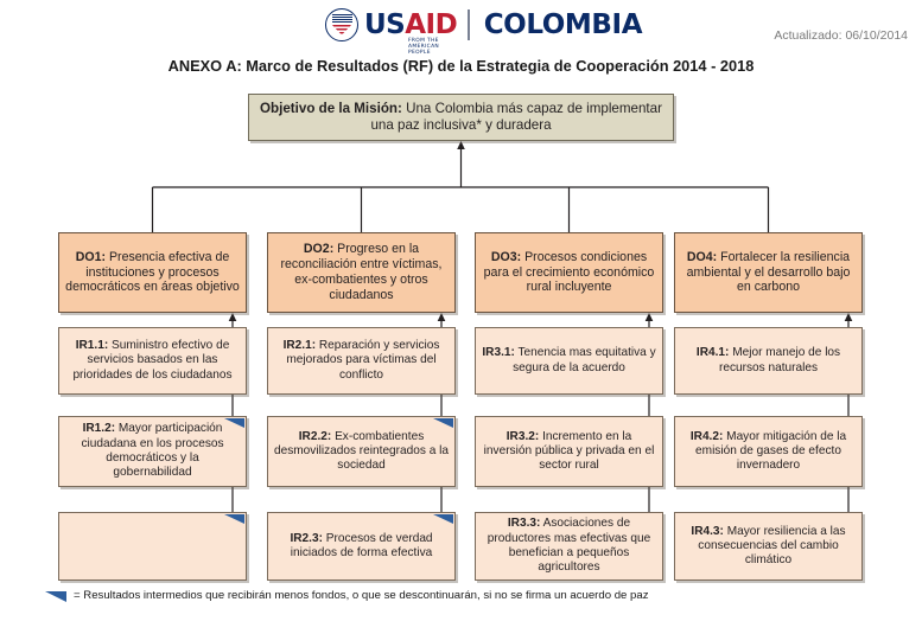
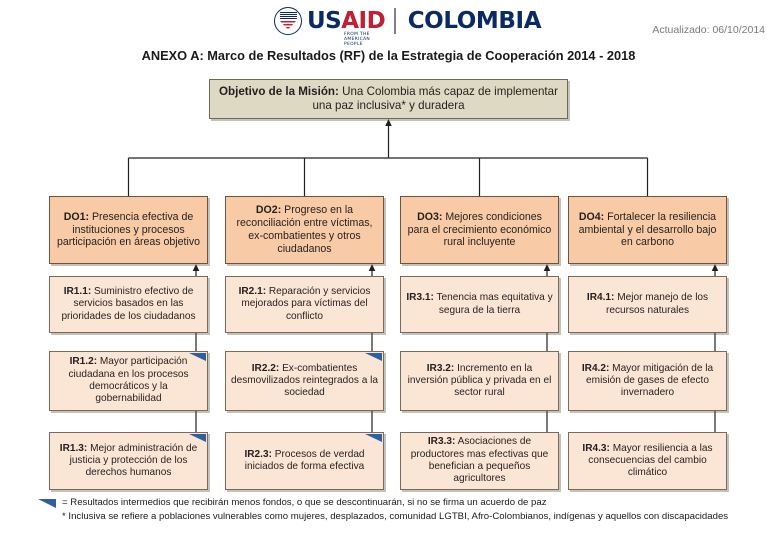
  USAID
  COLOMBIA
  Actualizado: 06/10/2014
  ANEXO A: Marco de Resultados (RF) de la Estrategia de Cooperación 2014 - 2018
  Objetivo de la Misión: Una Colombia más capaz de implementar una paz inclusiva* y duradera
- DO1: Presencia efectiva de instituciones y procesos democráticos en áreas objetivo
+ DO1: Presencia efectiva de instituciones y procesos participación en áreas objetivo
  DO2: Progreso en la reconciliación entre víctimas, ex-combatientes y otros ciudadanos
- DO3: Procesos condiciones para el crecimiento económico rural incluyente
+ DO3: Mejores condiciones para el crecimiento económico rural incluyente
  DO4: Fortalecer la resiliencia ambiental y el desarrollo bajo en carbono
  IR1.1: Suministro efectivo de servicios basados en las prioridades de los ciudadanos
  IR1.2: Mayor participación ciudadana en los procesos democráticos y la gobernabilidad
+ IR1.3: Mejor administración de justicia y protección de los derechos humanos
  IR2.1: Reparación y servicios mejorados para víctimas del conflicto
  IR2.2: Ex-combatientes desmovilizados reintegrados a la sociedad
  IR2.3: Procesos de verdad iniciados de forma efectiva
- IR3.1: Tenencia mas equitativa y segura de la acuerdo
+ IR3.1: Tenencia mas equitativa y segura de la tierra
  IR3.2: Incremento en la inversión pública y privada en el sector rural
  IR3.3: Asociaciones de productores mas efectivas que benefician a pequeños agricultores
  IR4.1: Mejor manejo de los recursos naturales
  IR4.2: Mayor mitigación de la emisión de gases de efecto invernadero
  IR4.3: Mayor resiliencia a las consecuencias del cambio climático
  = Resultados intermedios que recibirán menos fondos, o que se descontinuarán, si no se firma un acuerdo de paz
+ * Inclusiva se refiere a poblaciones vulnerables como mujeres, desplazados, comunidad LGTBI, Afro-Colombianos, indígenas y aquellos con discapacidades
